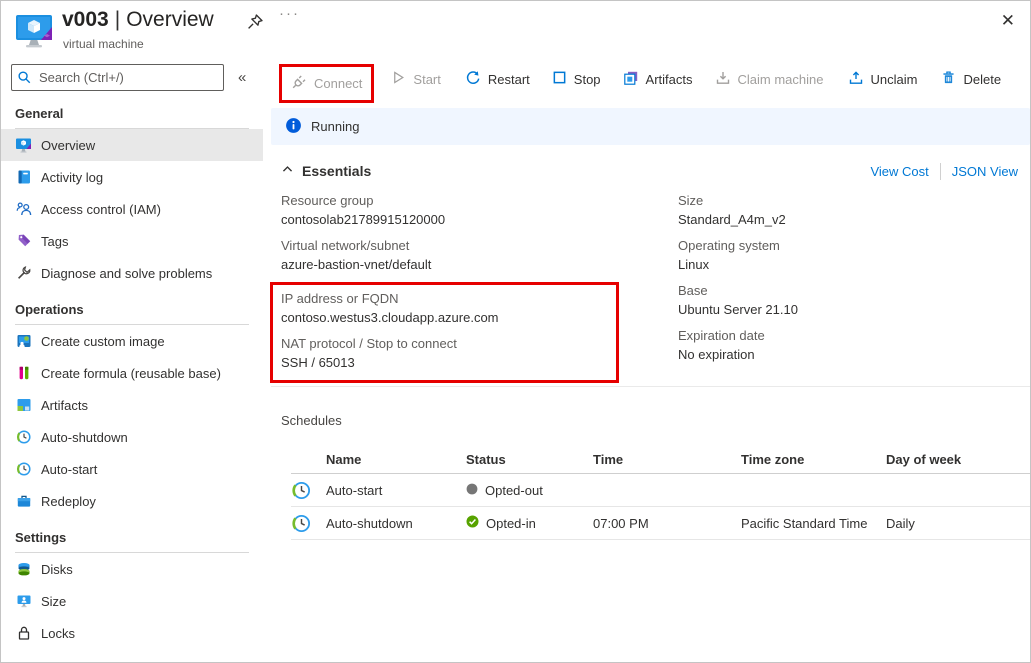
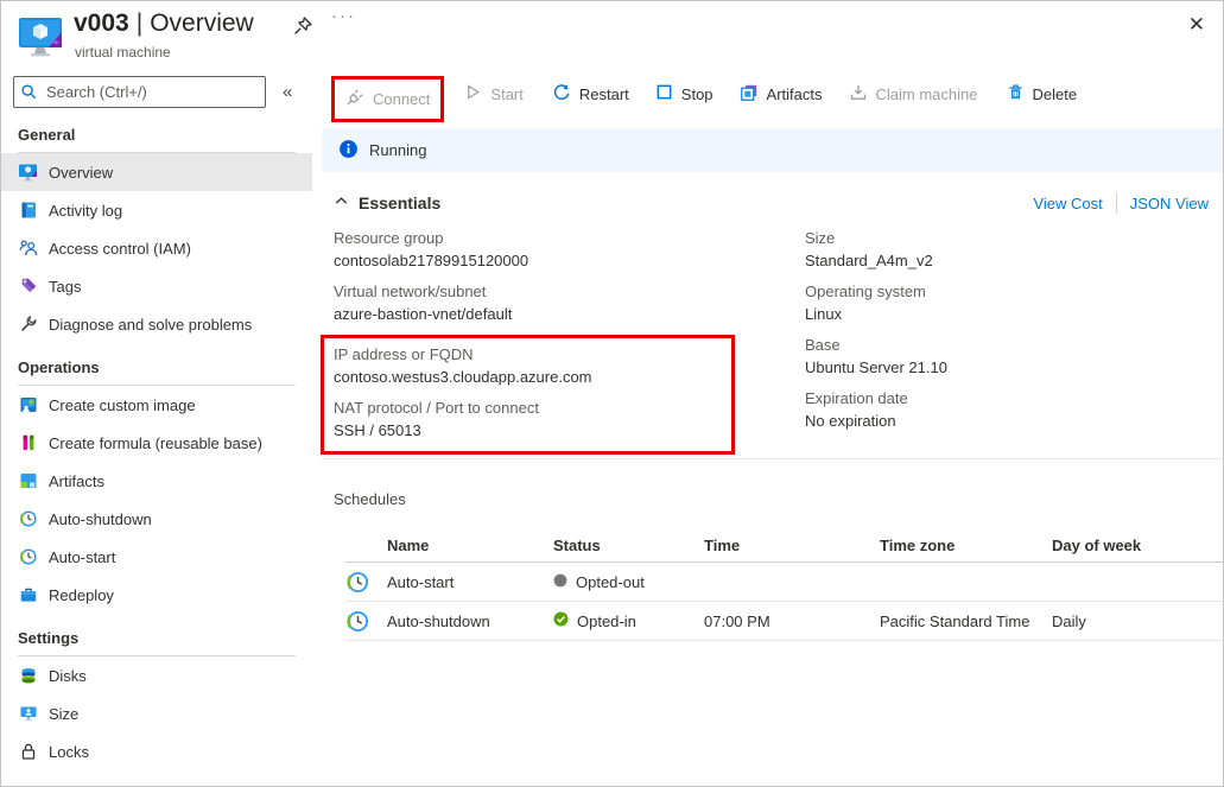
  v003 | Overview
  virtual machine
  ···
  ✕
  Search (Ctrl+/)
  «
  General
  Overview
  Activity log
  Access control (IAM)
  Tags
  Diagnose and solve problems
  Operations
  Create custom image
  Create formula (reusable base)
  Artifacts
  Auto-shutdown
  Auto-start
  Redeploy
  Settings
  Disks
  Size
  Locks
  Connect
  Start
  Restart
  Stop
  Artifacts
  Claim machine
- Unclaim
  Delete
  Running
  Essentials
  View Cost
  JSON View
  Resource group
  contosolab21789915120000
  Virtual network/subnet
  azure-bastion-vnet/default
  IP address or FQDN
  contoso.westus3.cloudapp.azure.com
- NAT protocol / Stop to connect
+ NAT protocol / Port to connect
  SSH / 65013
  Size
  Standard_A4m_v2
  Operating system
  Linux
  Base
  Ubuntu Server 21.10
  Expiration date
  No expiration
  Schedules
  Name
  Status
  Time
  Time zone
  Day of week
  Auto-start
  Opted-out
  Auto-shutdown
  Opted-in
  07:00 PM
  Pacific Standard Time
  Daily
